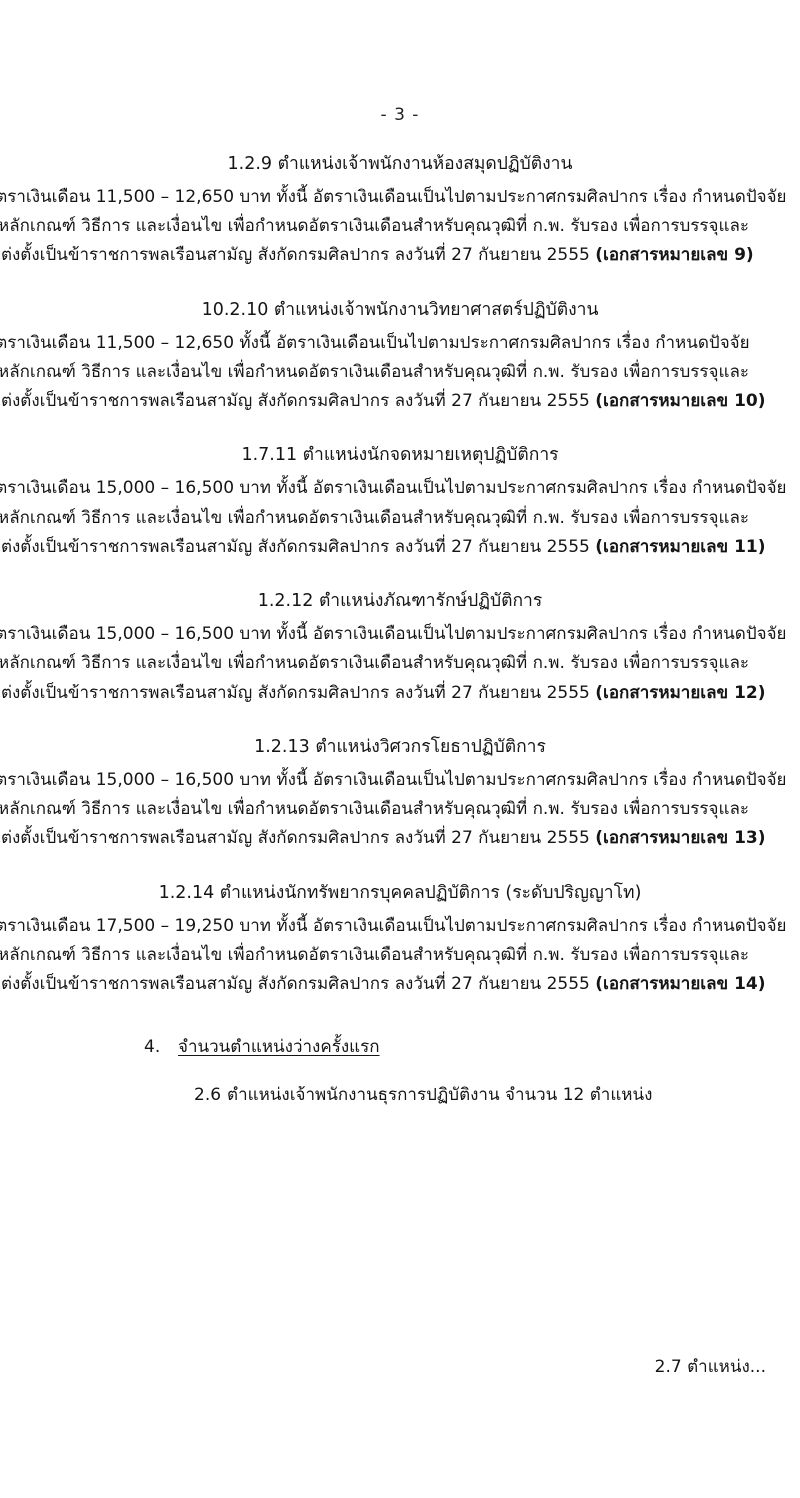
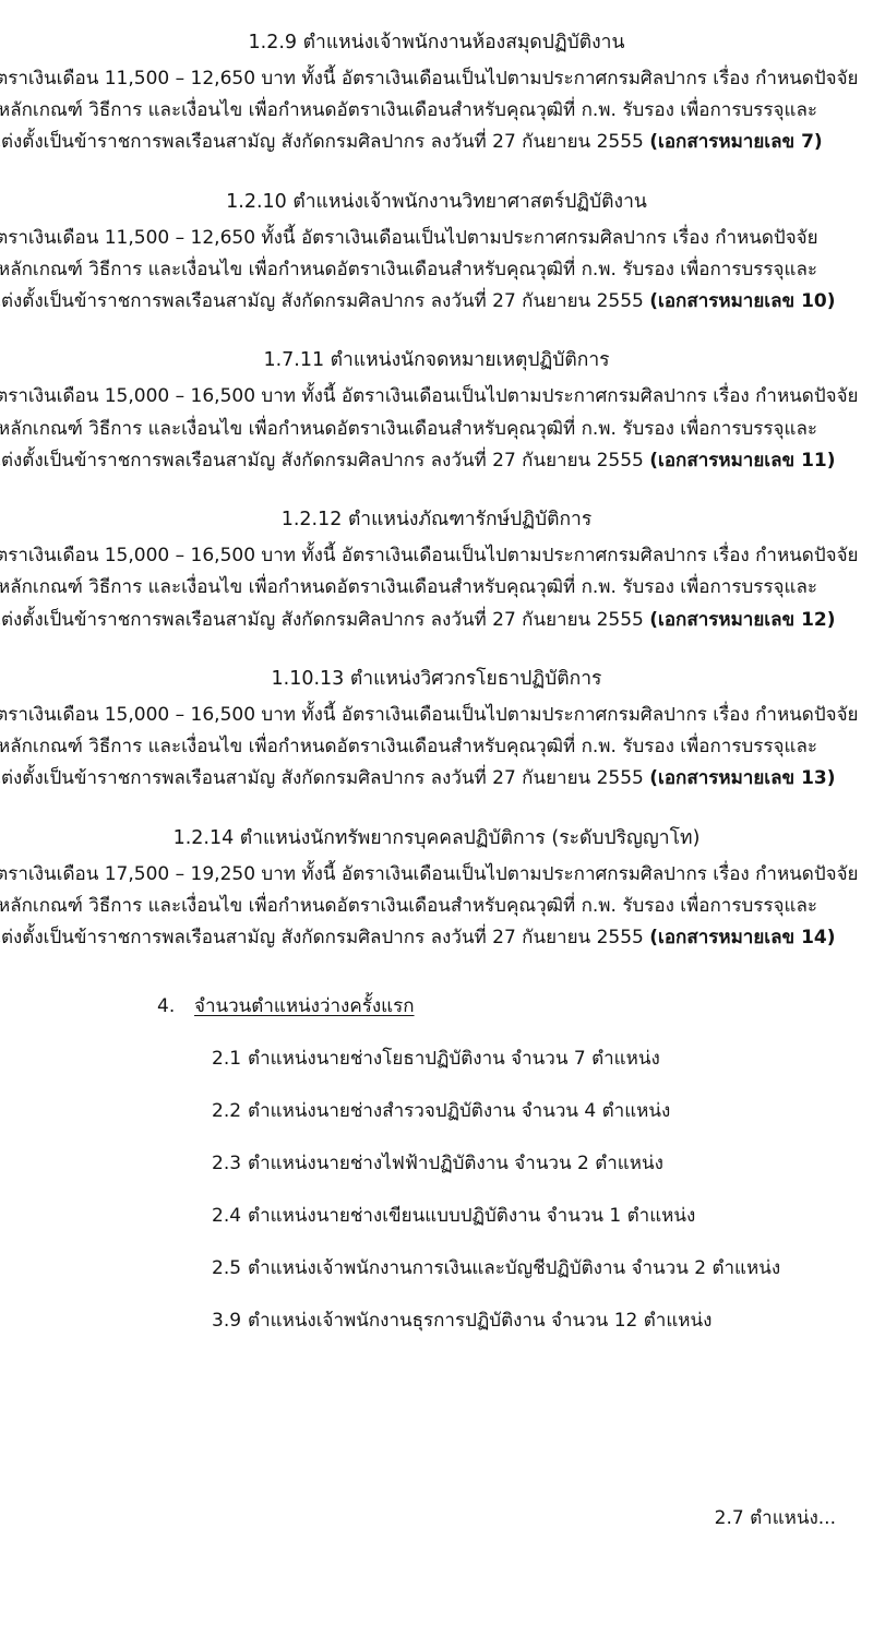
- - 3 -
  1.2.9 ตำแหน่งเจ้าพนักงานห้องสมุดปฏิบัติงาน
  ตราเงินเดือน 11,500 – 12,650 บาท ทั้งนี้ อัตราเงินเดือนเป็นไปตามประกาศกรมศิลปากร เรื่อง กำหนดปัจจัย
  หลักเกณฑ์ วิธีการ และเงื่อนไข เพื่อกำหนดอัตราเงินเดือนสำหรับคุณวุฒิที่ ก.พ. รับรอง เพื่อการบรรจุและ
- ต่งตั้งเป็นข้าราชการพลเรือนสามัญ สังกัดกรมศิลปากร ลงวันที่ 27 กันยายน 2555 (เอกสารหมายเลข 9)
+ ต่งตั้งเป็นข้าราชการพลเรือนสามัญ สังกัดกรมศิลปากร ลงวันที่ 27 กันยายน 2555 (เอกสารหมายเลข 7)
- 10.2.10 ตำแหน่งเจ้าพนักงานวิทยาศาสตร์ปฏิบัติงาน
+ 1.2.10 ตำแหน่งเจ้าพนักงานวิทยาศาสตร์ปฏิบัติงาน
  ตราเงินเดือน 11,500 – 12,650 ทั้งนี้ อัตราเงินเดือนเป็นไปตามประกาศกรมศิลปากร เรื่อง กำหนดปัจจัย
  หลักเกณฑ์ วิธีการ และเงื่อนไข เพื่อกำหนดอัตราเงินเดือนสำหรับคุณวุฒิที่ ก.พ. รับรอง เพื่อการบรรจุและ
  ต่งตั้งเป็นข้าราชการพลเรือนสามัญ สังกัดกรมศิลปากร ลงวันที่ 27 กันยายน 2555 (เอกสารหมายเลข 10)
  1.7.11 ตำแหน่งนักจดหมายเหตุปฏิบัติการ
  ตราเงินเดือน 15,000 – 16,500 บาท ทั้งนี้ อัตราเงินเดือนเป็นไปตามประกาศกรมศิลปากร เรื่อง กำหนดปัจจัย
  หลักเกณฑ์ วิธีการ และเงื่อนไข เพื่อกำหนดอัตราเงินเดือนสำหรับคุณวุฒิที่ ก.พ. รับรอง เพื่อการบรรจุและ
  ต่งตั้งเป็นข้าราชการพลเรือนสามัญ สังกัดกรมศิลปากร ลงวันที่ 27 กันยายน 2555 (เอกสารหมายเลข 11)
  1.2.12 ตำแหน่งภัณฑารักษ์ปฏิบัติการ
  ตราเงินเดือน 15,000 – 16,500 บาท ทั้งนี้ อัตราเงินเดือนเป็นไปตามประกาศกรมศิลปากร เรื่อง กำหนดปัจจัย
  หลักเกณฑ์ วิธีการ และเงื่อนไข เพื่อกำหนดอัตราเงินเดือนสำหรับคุณวุฒิที่ ก.พ. รับรอง เพื่อการบรรจุและ
  ต่งตั้งเป็นข้าราชการพลเรือนสามัญ สังกัดกรมศิลปากร ลงวันที่ 27 กันยายน 2555 (เอกสารหมายเลข 12)
- 1.2.13 ตำแหน่งวิศวกรโยธาปฏิบัติการ
+ 1.10.13 ตำแหน่งวิศวกรโยธาปฏิบัติการ
  ตราเงินเดือน 15,000 – 16,500 บาท ทั้งนี้ อัตราเงินเดือนเป็นไปตามประกาศกรมศิลปากร เรื่อง กำหนดปัจจัย
  หลักเกณฑ์ วิธีการ และเงื่อนไข เพื่อกำหนดอัตราเงินเดือนสำหรับคุณวุฒิที่ ก.พ. รับรอง เพื่อการบรรจุและ
  ต่งตั้งเป็นข้าราชการพลเรือนสามัญ สังกัดกรมศิลปากร ลงวันที่ 27 กันยายน 2555 (เอกสารหมายเลข 13)
  1.2.14 ตำแหน่งนักทรัพยากรบุคคลปฏิบัติการ (ระดับปริญญาโท)
  ตราเงินเดือน 17,500 – 19,250 บาท ทั้งนี้ อัตราเงินเดือนเป็นไปตามประกาศกรมศิลปากร เรื่อง กำหนดปัจจัย
  หลักเกณฑ์ วิธีการ และเงื่อนไข เพื่อกำหนดอัตราเงินเดือนสำหรับคุณวุฒิที่ ก.พ. รับรอง เพื่อการบรรจุและ
  ต่งตั้งเป็นข้าราชการพลเรือนสามัญ สังกัดกรมศิลปากร ลงวันที่ 27 กันยายน 2555 (เอกสารหมายเลข 14)
  4. จำนวนตำแหน่งว่างครั้งแรก
+ 2.1 ตำแหน่งนายช่างโยธาปฏิบัติงาน จำนวน 7 ตำแหน่ง
+ 2.2 ตำแหน่งนายช่างสำรวจปฏิบัติงาน จำนวน 4 ตำแหน่ง
+ 2.3 ตำแหน่งนายช่างไฟฟ้าปฏิบัติงาน จำนวน 2 ตำแหน่ง
+ 2.4 ตำแหน่งนายช่างเขียนแบบปฏิบัติงาน จำนวน 1 ตำแหน่ง
+ 2.5 ตำแหน่งเจ้าพนักงานการเงินและบัญชีปฏิบัติงาน จำนวน 2 ตำแหน่ง
- 2.6 ตำแหน่งเจ้าพนักงานธุรการปฏิบัติงาน จำนวน 12 ตำแหน่ง
+ 3.9 ตำแหน่งเจ้าพนักงานธุรการปฏิบัติงาน จำนวน 12 ตำแหน่ง
  2.7 ตำแหน่ง...
